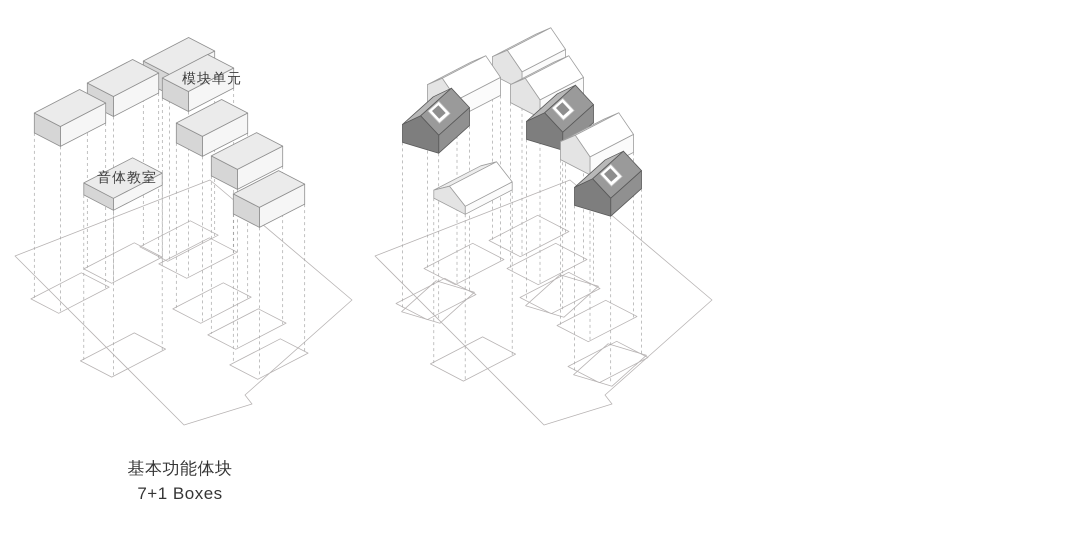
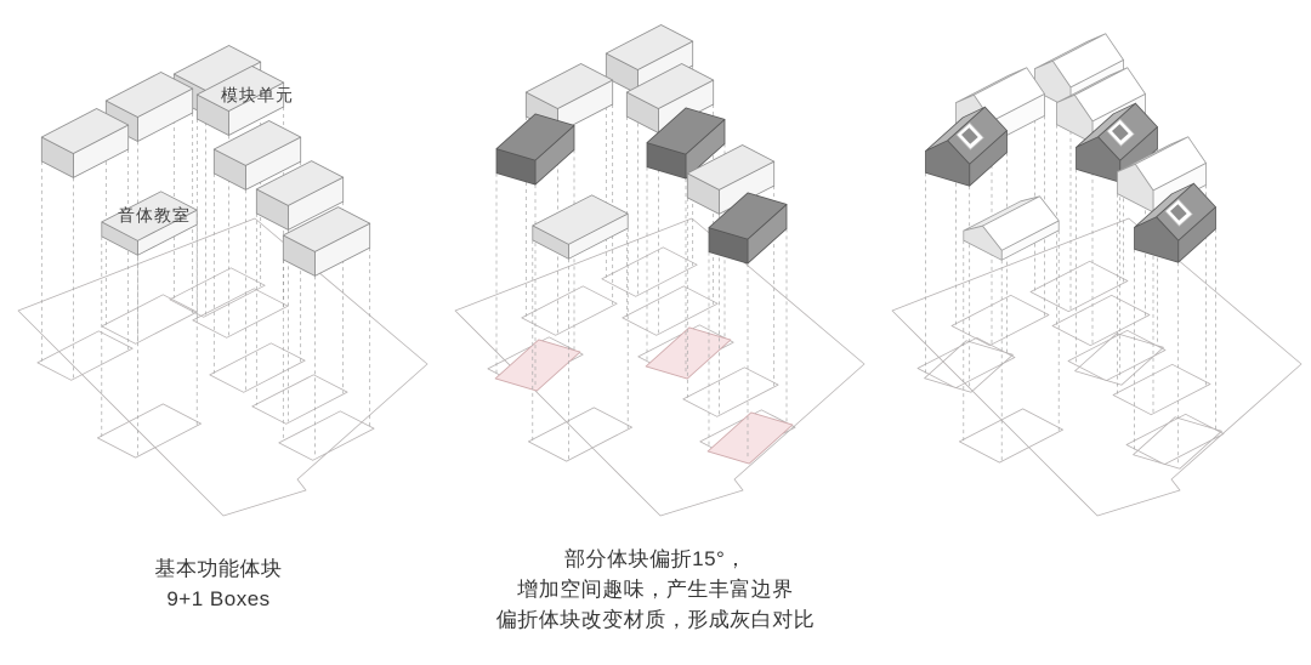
  模块单元
  音体教室
  基本功能体块
- 7+1 Boxes
+ 9+1 Boxes
+ 部分体块偏折15°，
+ 增加空间趣味，产生丰富边界
+ 偏折体块改变材质，形成灰白对比
